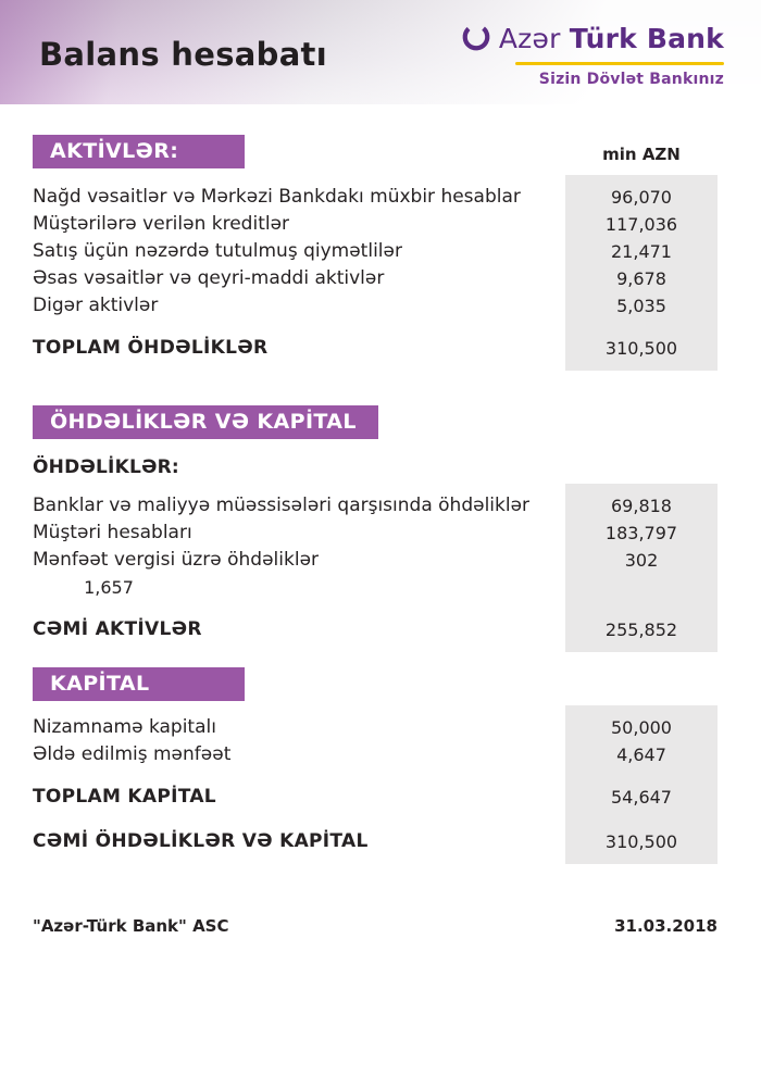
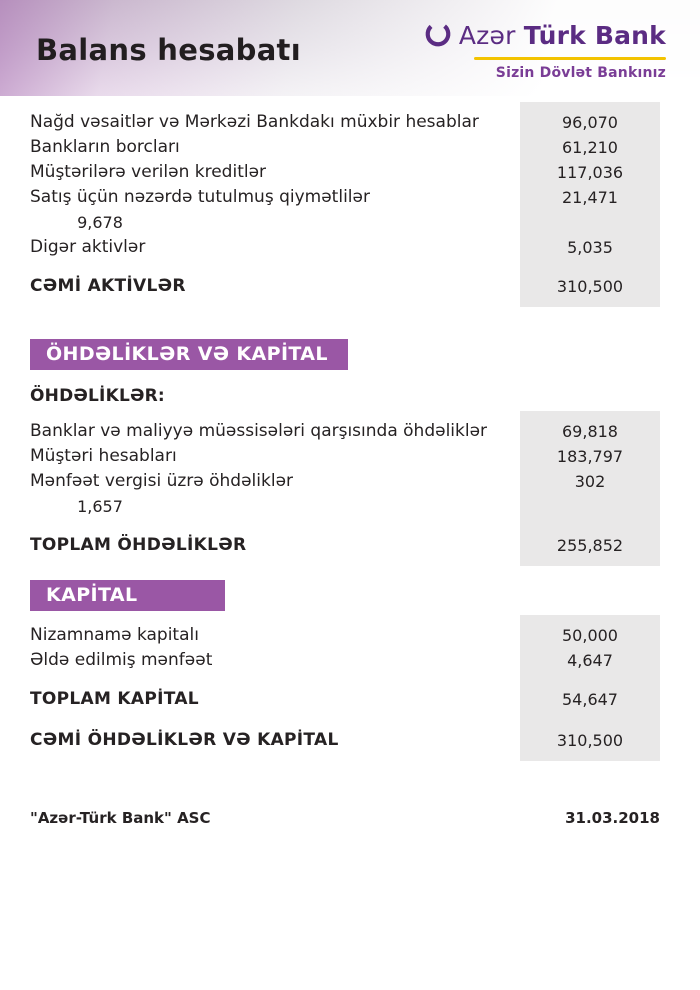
  Balans hesabatı
  Azər Türk Bank
  Sizin Dövlət Bankınız
- AKTİVLƏR:
- min AZN
  Nağd vəsaitlər və Mərkəzi Bankdakı müxbir hesablar
  96,070
+ Bankların borcları
+ 61,210
  Müştərilərə verilən kreditlər
  117,036
  Satış üçün nəzərdə tutulmuş qiymətlilər
  21,471
- Əsas vəsaitlər və qeyri-maddi aktivlər
  9,678
  Digər aktivlər
  5,035
- TOPLAM ÖHDƏLİKLƏR
+ CƏMİ AKTİVLƏR
  310,500
  ÖHDƏLİKLƏR VƏ KAPİTAL
  ÖHDƏLİKLƏR:
  Banklar və maliyyə müəssisələri qarşısında öhdəliklər
  69,818
  Müştəri hesabları
  183,797
  Mənfəət vergisi üzrə öhdəliklər
  302
  1,657
- CƏMİ AKTİVLƏR
+ TOPLAM ÖHDƏLİKLƏR
  255,852
  KAPİTAL
  Nizamnamə kapitalı
  50,000
  Əldə edilmiş mənfəət
  4,647
  TOPLAM KAPİTAL
  54,647
  CƏMİ ÖHDƏLİKLƏR VƏ KAPİTAL
  310,500
  "Azər-Türk Bank" ASC
  31.03.2018
